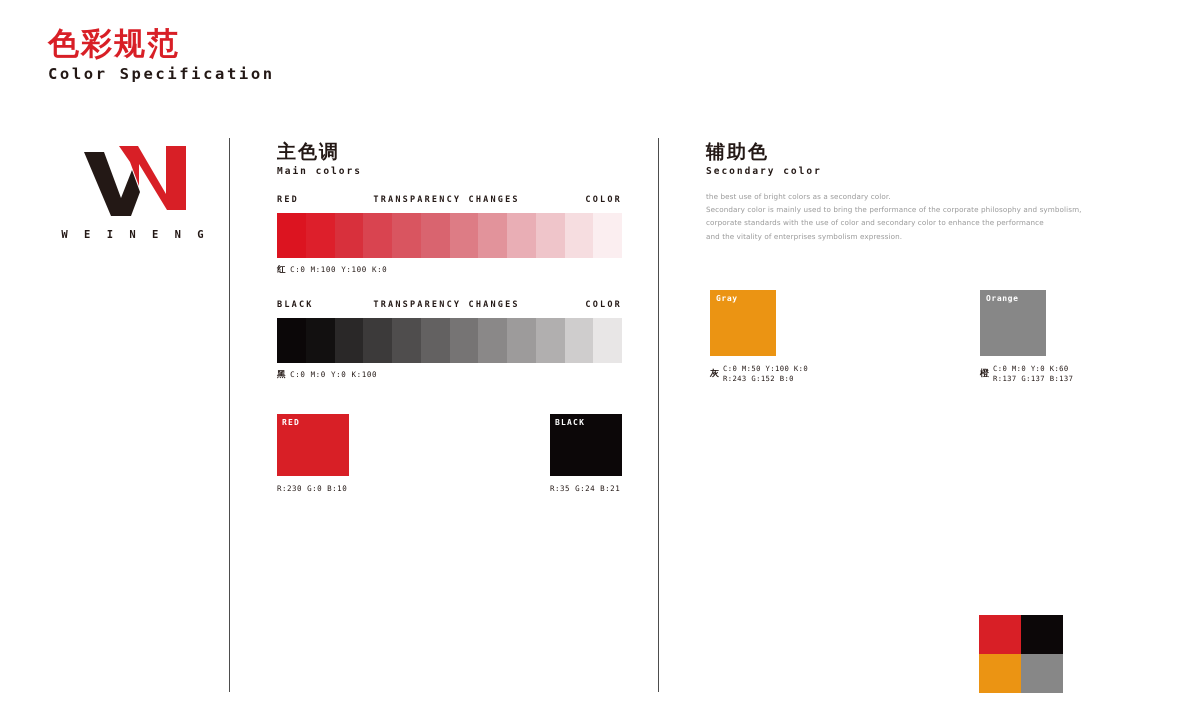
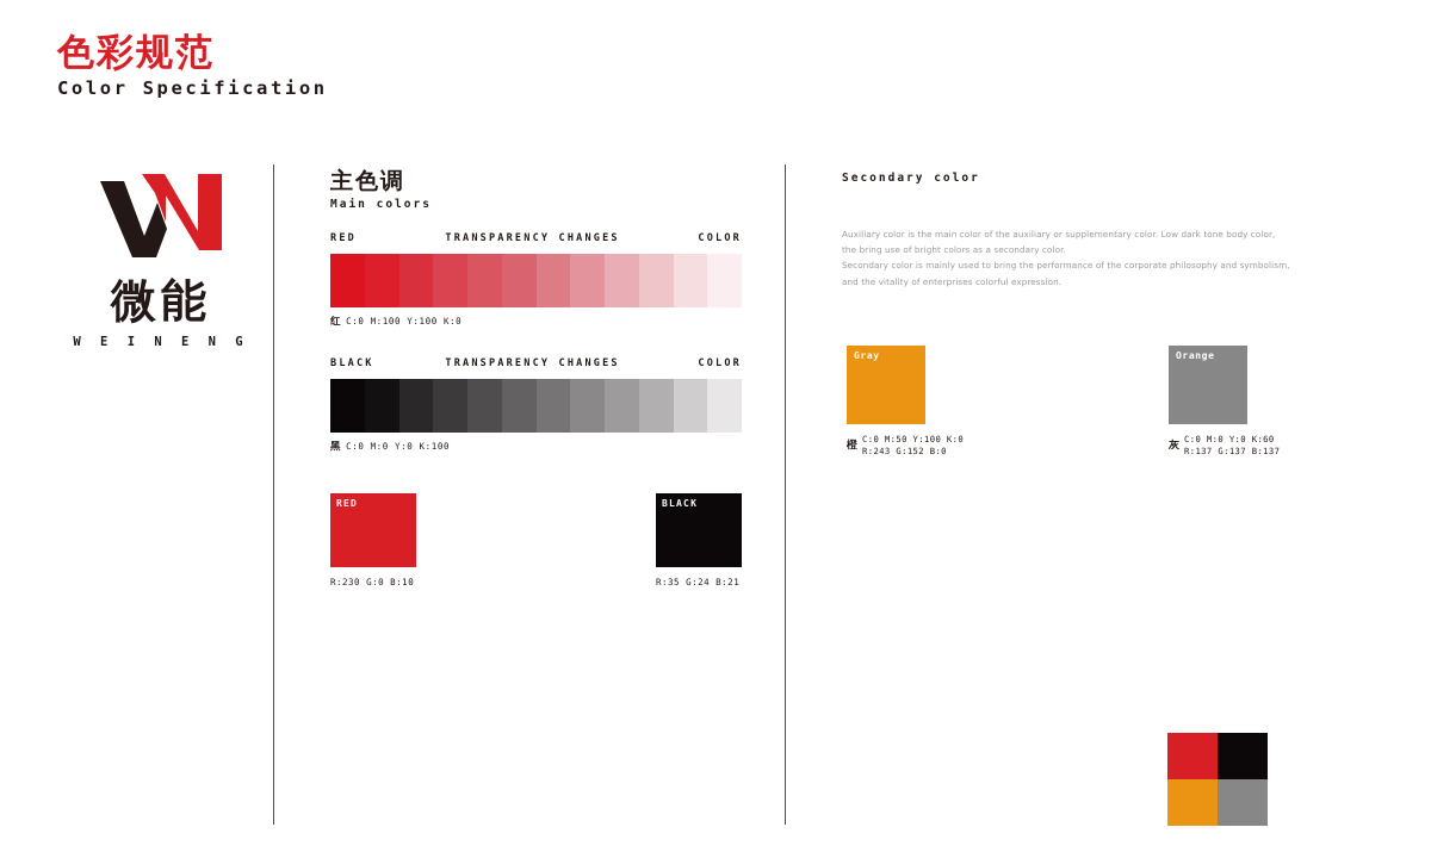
  色彩规范
  Color Specification
+ 微能
  W E I N E N G
  主色调
  Main colors
  RED
  TRANSPARENCY CHANGES
  COLOR
  红 C:0 M:100 Y:100 K:0
  BLACK
  TRANSPARENCY CHANGES
  COLOR
  黑 C:0 M:0 Y:0 K:100
  RED
  R:230 G:0 B:10
  BLACK
  R:35 G:24 B:21
- 辅助色
  Secondary color
+ Auxiliary color is the main color of the auxiliary or supplementary color. Low dark tone body color,
- the best use of bright colors as a secondary color.
+ the bring use of bright colors as a secondary color.
  Secondary color is mainly used to bring the performance of the corporate philosophy and symbolism,
- corporate standards with the use of color and secondary color to enhance the performance
- and the vitality of enterprises symbolism expression.
+ and the vitality of enterprises colorful expression.
  Gray
- 灰
+ 橙
  C:0 M:50 Y:100 K:0
  R:243 G:152 B:0
  Orange
- 橙
+ 灰
  C:0 M:0 Y:0 K:60
  R:137 G:137 B:137
